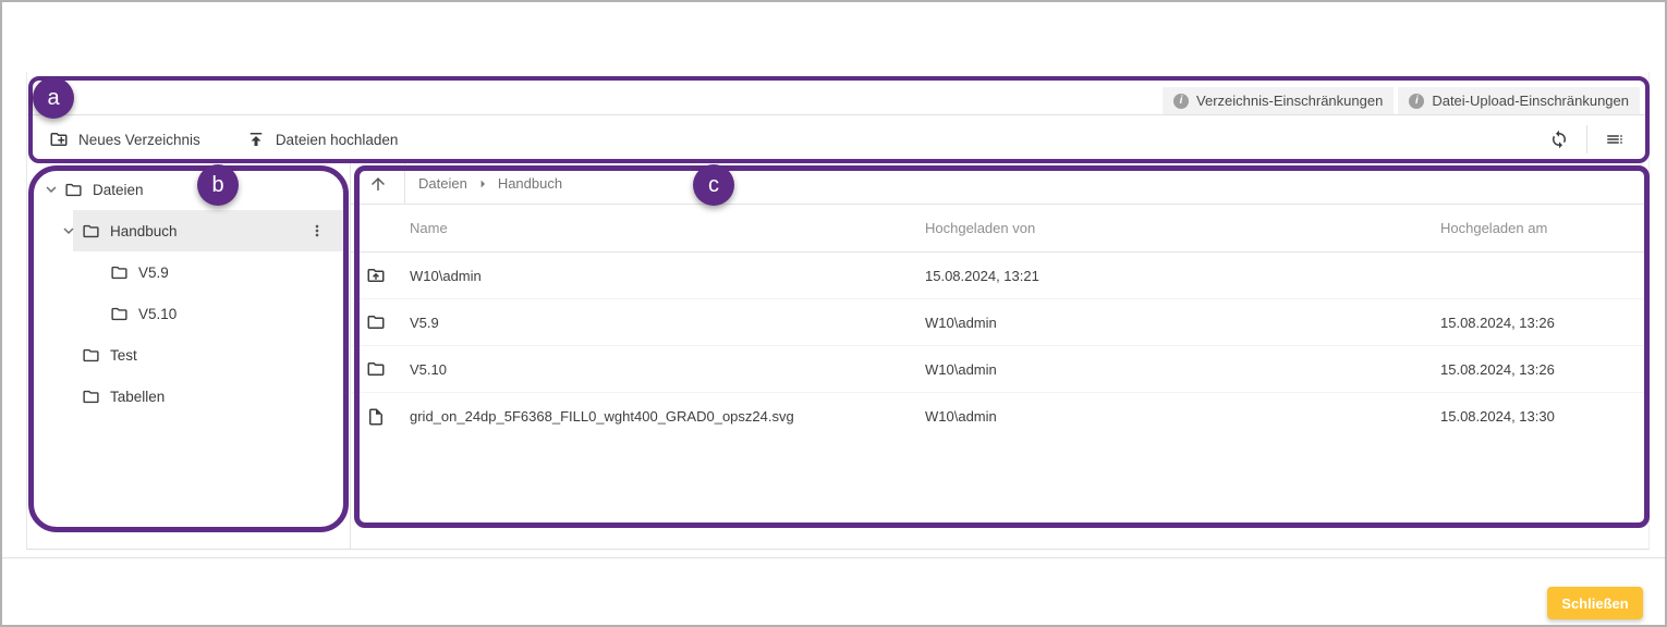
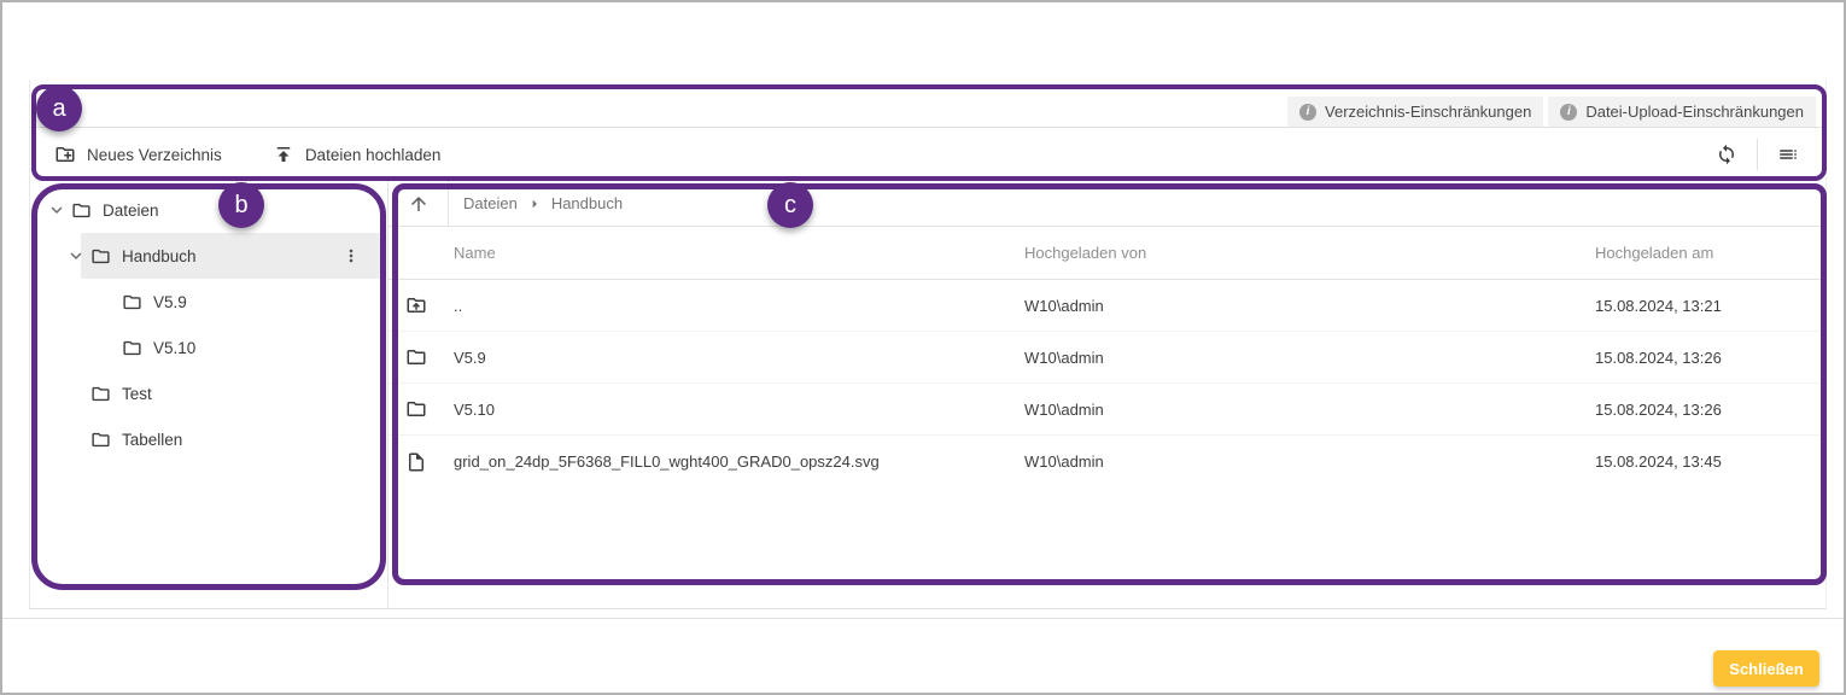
  i
  Verzeichnis-Einschränkungen
  i
  Datei-Upload-Einschränkungen
  Neues Verzeichnis
  Dateien hochladen
  Dateien
  Handbuch
  V5.9
  V5.10
  Test
  Tabellen
  Dateien
  Handbuch
  Name
  Hochgeladen von
  Hochgeladen am
+ ..
  W10\admin
  15.08.2024, 13:21
  V5.9
  W10\admin
  15.08.2024, 13:26
  V5.10
  W10\admin
  15.08.2024, 13:26
  grid_on_24dp_5F6368_FILL0_wght400_GRAD0_opsz24.svg
  W10\admin
- 15.08.2024, 13:30
+ 15.08.2024, 13:45
  Schließen
  a
  b
  c
